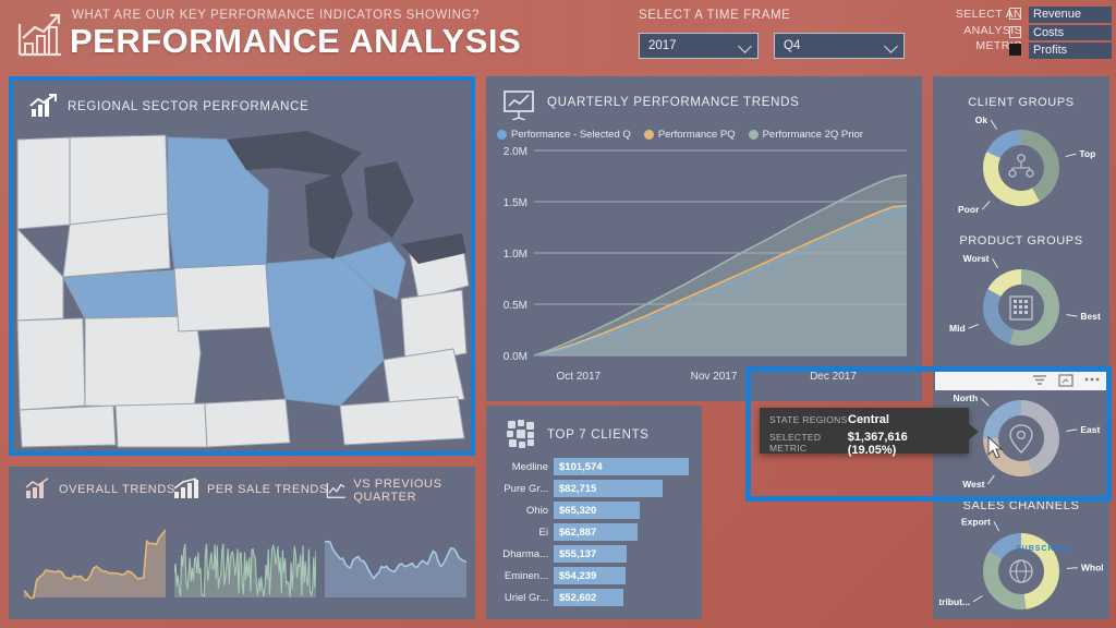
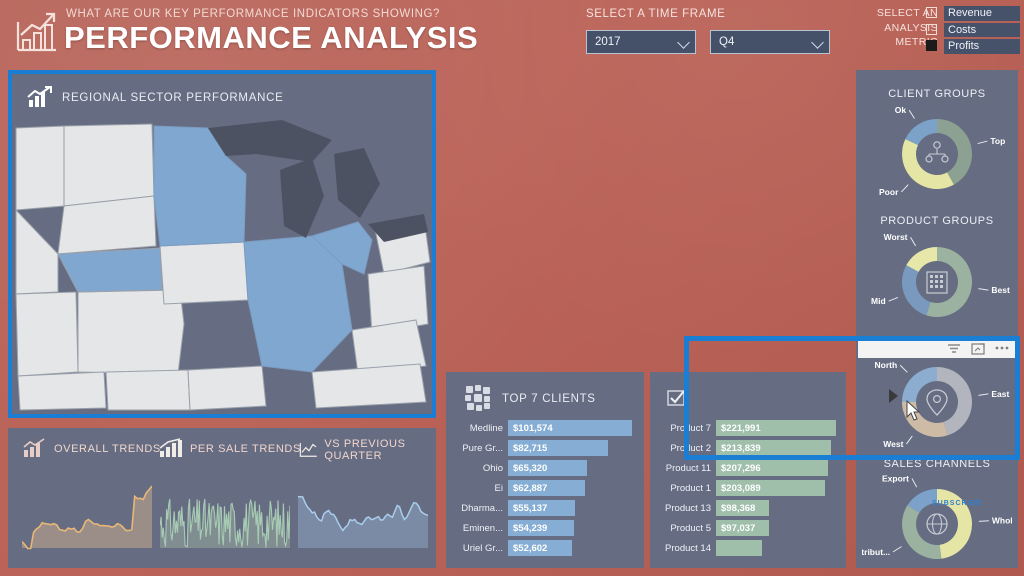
  WHAT ARE OUR KEY PERFORMANCE INDICATORS SHOWING?
  PERFORMANCE ANALYSIS
  SELECT A TIME FRAME
  2017
  Q4
  SELECT AN
  ANALYSIS
  Revenue
  Costs
  Profits
  REGIONAL SECTOR PERFORMANCE
  OVERALL TRENDS
  PER SALE TRENDS
  VS PREVIOUS QUARTER
- QUARTERLY PERFORMANCE TRENDS
- Performance - Selected Q
- Performance PQ
- Performance 2Q Prior
- 0.0M
- 0.5M
- 1.0M
- 1.5M
- 2.0M
- Oct 2017
- Nov 2017
- Dec 2017
  TOP 7 CLIENTS
  Medline
  $101,574
  Pure Gr...
  $82,715
  Ohio
  $65,320
  Ei
  $62,887
  Dharma...
  $55,137
  Eminen...
  $54,239
  Uriel Gr...
  $52,602
+ Product 7
+ $221,991
+ Product 2
+ $213,839
+ Product 11
+ $207,296
+ Product 1
+ $203,089
+ Product 13
+ $98,368
+ Product 5
+ $97,037
+ Product 14
  CLIENT GROUPS
  Top
  Poor
  Ok
  PRODUCT GROUPS
  Best
  Mid
  Worst
  East
  West
  North
  SALES CHANNELS
  tribut...
  Export
- STATE REGIONS
- Central
- SELECTED METRIC
- $1,367,616 (19.05%)
